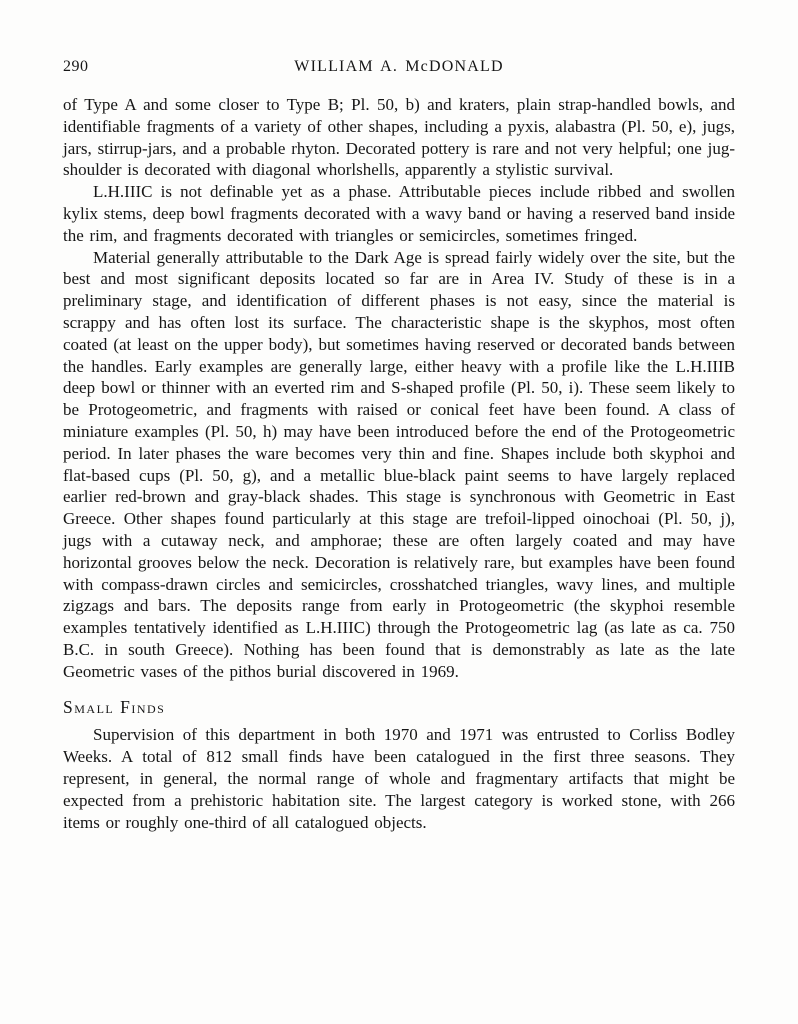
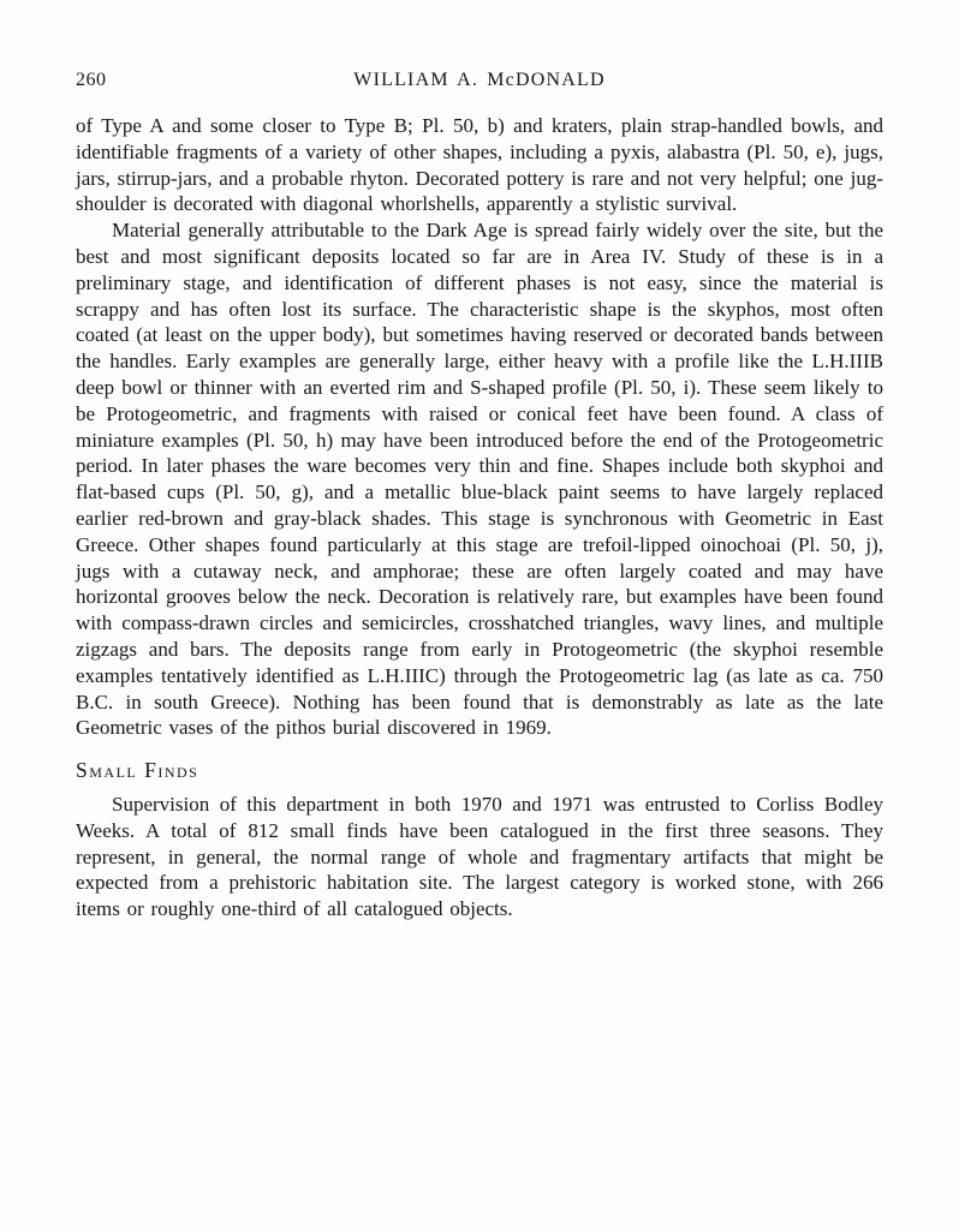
- 290
+ 260
  WILLIAM A. McDONALD
  of Type A and some closer to Type B; Pl. 50, b) and kraters, plain strap-handled bowls, and identifiable fragments of a variety of other shapes, including a pyxis, alabastra (Pl. 50, e), jugs, jars, stirrup-jars, and a probable rhyton. Decorated pottery is rare and not very helpful; one jug-shoulder is decorated with diagonal whorlshells, apparently a stylistic survival.
- L.H.IIIC is not definable yet as a phase. Attributable pieces include ribbed and swollen kylix stems, deep bowl fragments decorated with a wavy band or having a reserved band inside the rim, and fragments decorated with triangles or semicircles, sometimes fringed.
  Material generally attributable to the Dark Age is spread fairly widely over the site, but the best and most significant deposits located so far are in Area IV. Study of these is in a preliminary stage, and identification of different phases is not easy, since the material is scrappy and has often lost its surface. The characteristic shape is the skyphos, most often coated (at least on the upper body), but sometimes having reserved or decorated bands between the handles. Early examples are generally large, either heavy with a profile like the L.H.IIIB deep bowl or thinner with an everted rim and S-shaped profile (Pl. 50, i). These seem likely to be Protogeometric, and fragments with raised or conical feet have been found. A class of miniature examples (Pl. 50, h) may have been introduced before the end of the Protogeometric period. In later phases the ware becomes very thin and fine. Shapes include both skyphoi and flat-based cups (Pl. 50, g), and a metallic blue-black paint seems to have largely replaced earlier red-brown and gray-black shades. This stage is synchronous with Geometric in East Greece. Other shapes found particularly at this stage are trefoil-lipped oinochoai (Pl. 50, j), jugs with a cutaway neck, and amphorae; these are often largely coated and may have horizontal grooves below the neck. Decoration is relatively rare, but examples have been found with compass-drawn circles and semicircles, crosshatched triangles, wavy lines, and multiple zigzags and bars. The deposits range from early in Protogeometric (the skyphoi resemble examples tentatively identified as L.H.IIIC) through the Protogeometric lag (as late as ca. 750 B.C. in south Greece). Nothing has been found that is demonstrably as late as the late Geometric vases of the pithos burial discovered in 1969.
  Small Finds
  Supervision of this department in both 1970 and 1971 was entrusted to Corliss Bodley Weeks. A total of 812 small finds have been catalogued in the first three seasons. They represent, in general, the normal range of whole and fragmentary artifacts that might be expected from a prehistoric habitation site. The largest category is worked stone, with 266 items or roughly one-third of all catalogued objects.
